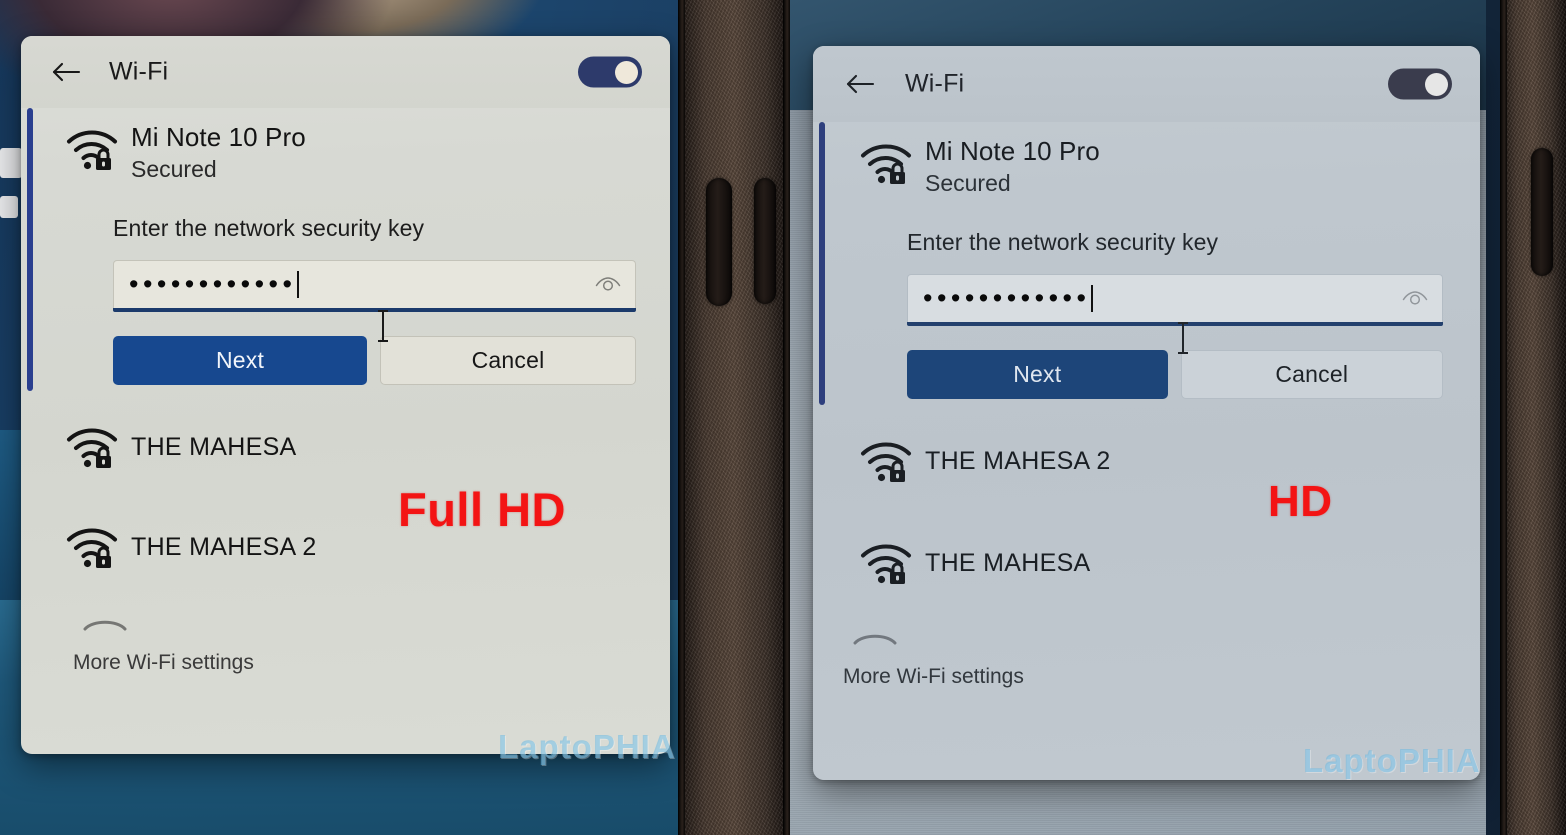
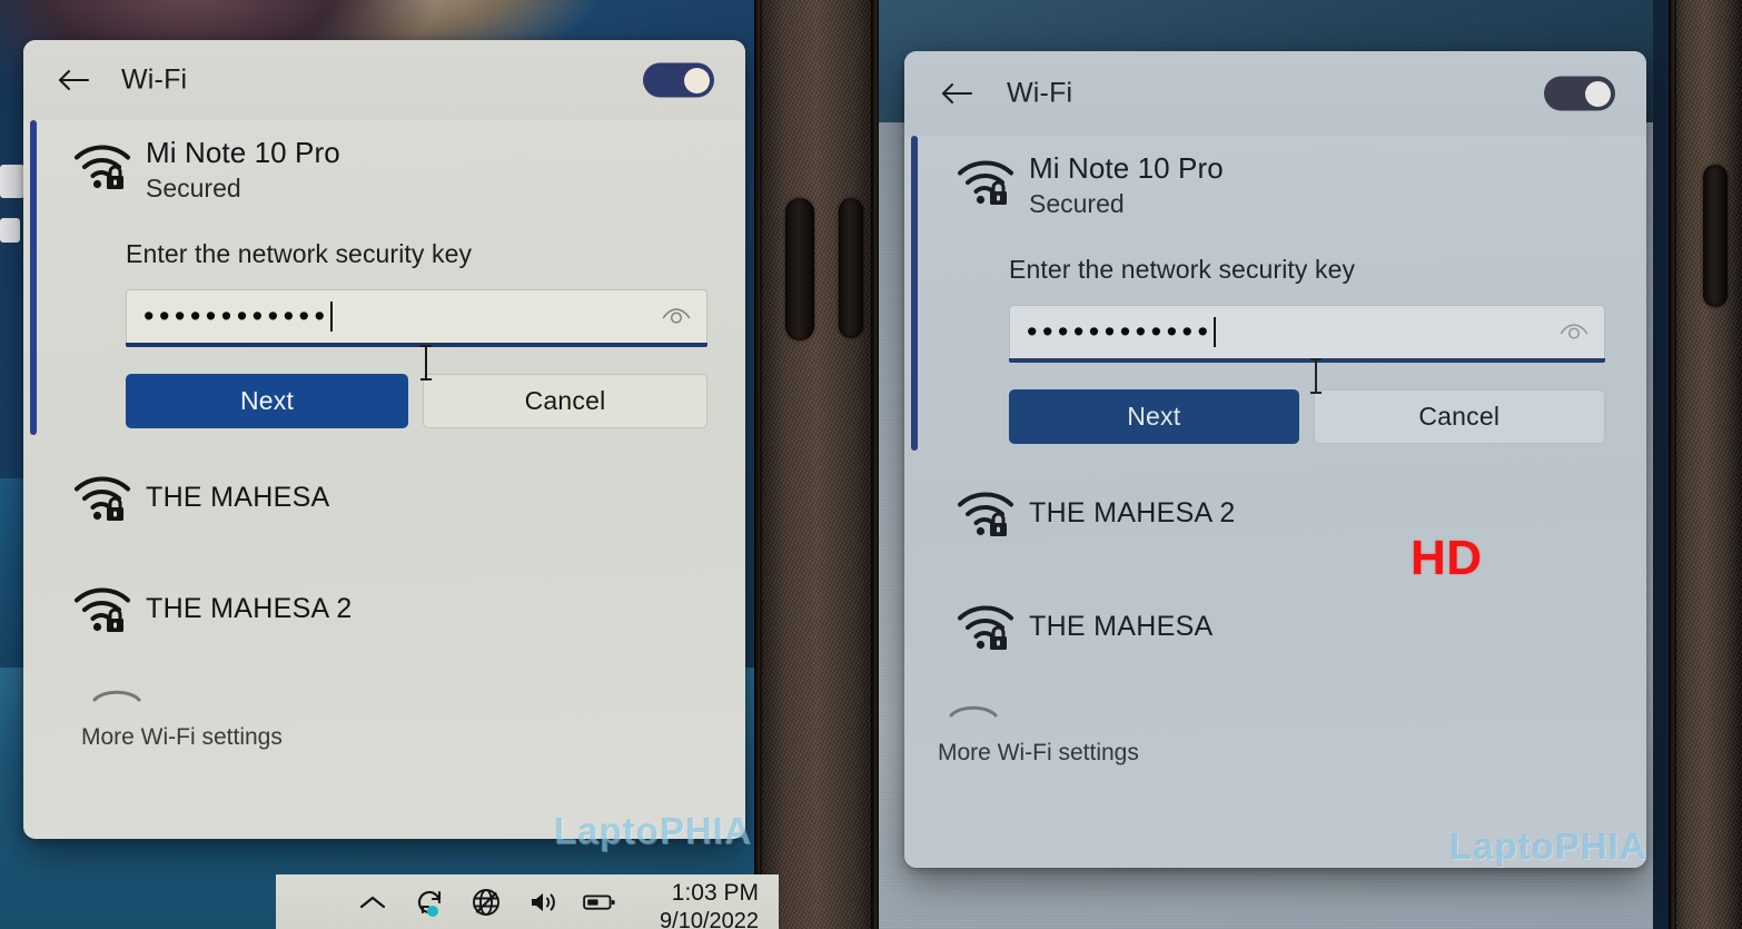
  Wi-Fi
  Mi Note 10 Pro
  Secured
  Enter the network security key
  ••••••••••••
  Next
  Cancel
  THE MAHESA
  THE MAHESA 2
  More Wi-Fi settings
  Wi-Fi
  Mi Note 10 Pro
  Secured
  Enter the network security key
  ••••••••••••
  Next
  Cancel
  THE MAHESA 2
  THE MAHESA
  More Wi-Fi settings
- Full HD
  HD
  LaptoPHIA
  LaptoPHIA
+ 1:03 PM
+ 9/10/2022
